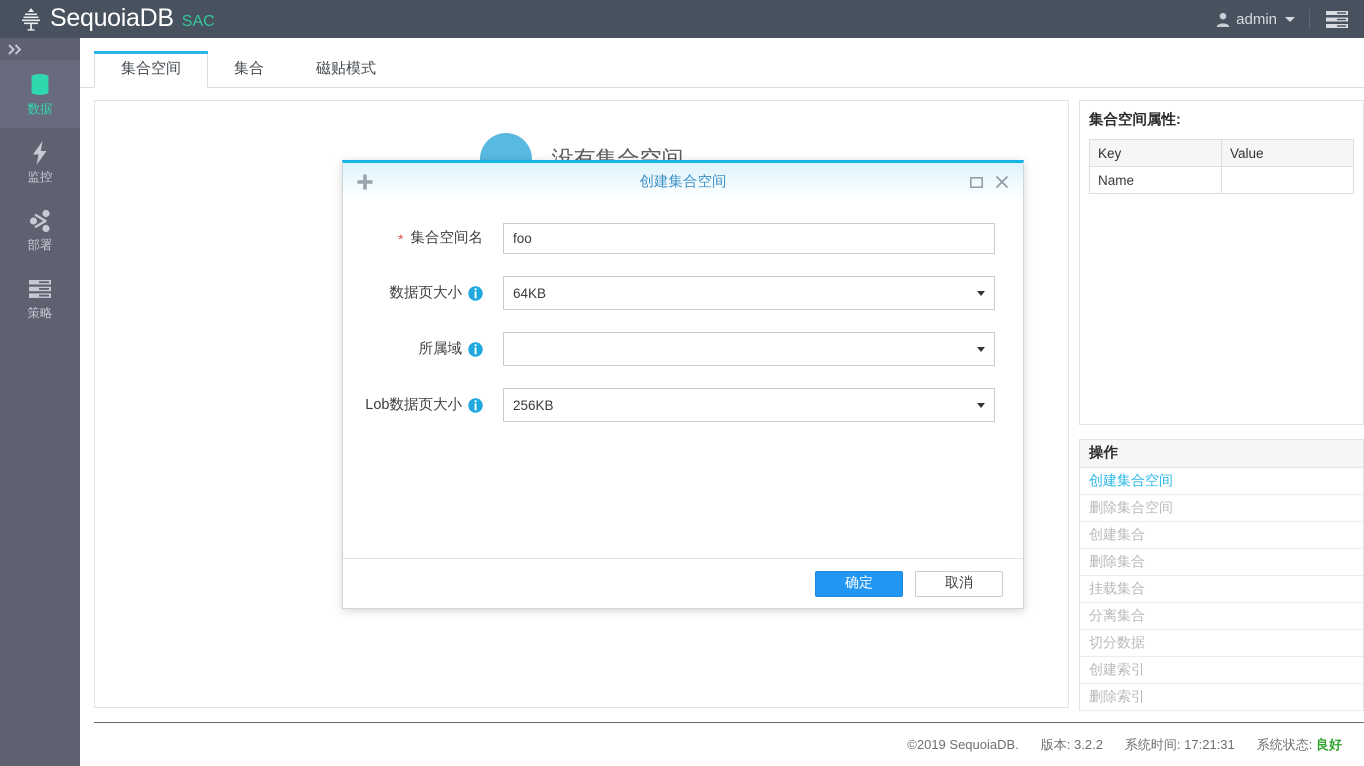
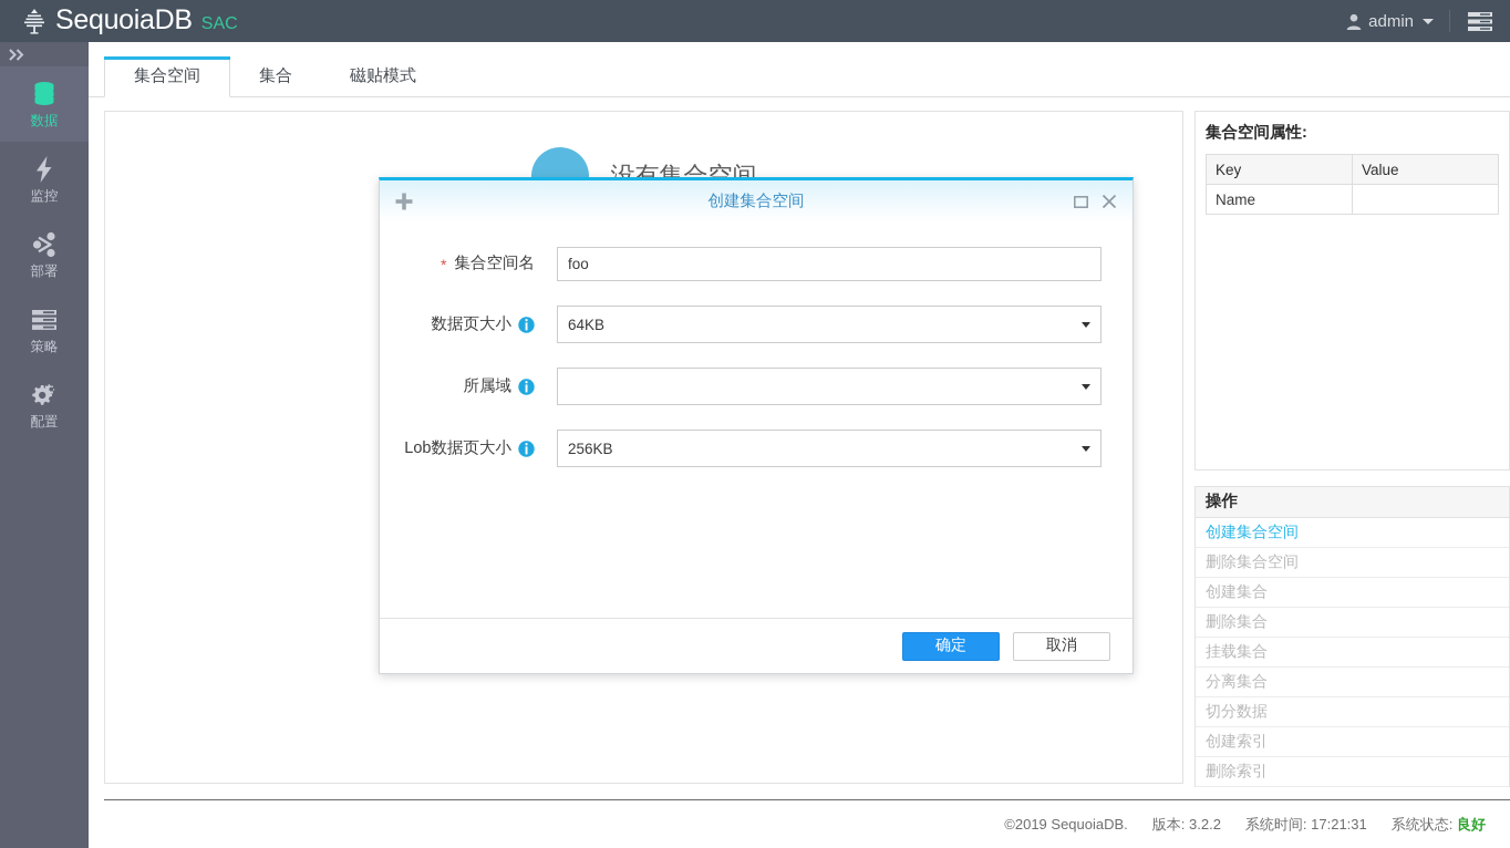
  SequoiaDB
  SAC
  admin
  数据
  监控
  部署
  策略
+ 配置
  集合空间
  集合
  磁贴模式
  没有集合空间
  集合空间属性:
  Key	Value
  Name
  操作
  创建集合空间
  删除集合空间
  创建集合
  删除集合
  挂载集合
  分离集合
  切分数据
  创建索引
  删除索引
  ©2019 SequoiaDB.
  版本: 3.2.2
  系统时间: 17:21:31
  系统状态: 良好
  创建集合空间
  *
  集合空间名
  foo
  数据页大小
  64KB
  所属域
  Lob数据页大小
  256KB
  确定
  取消
